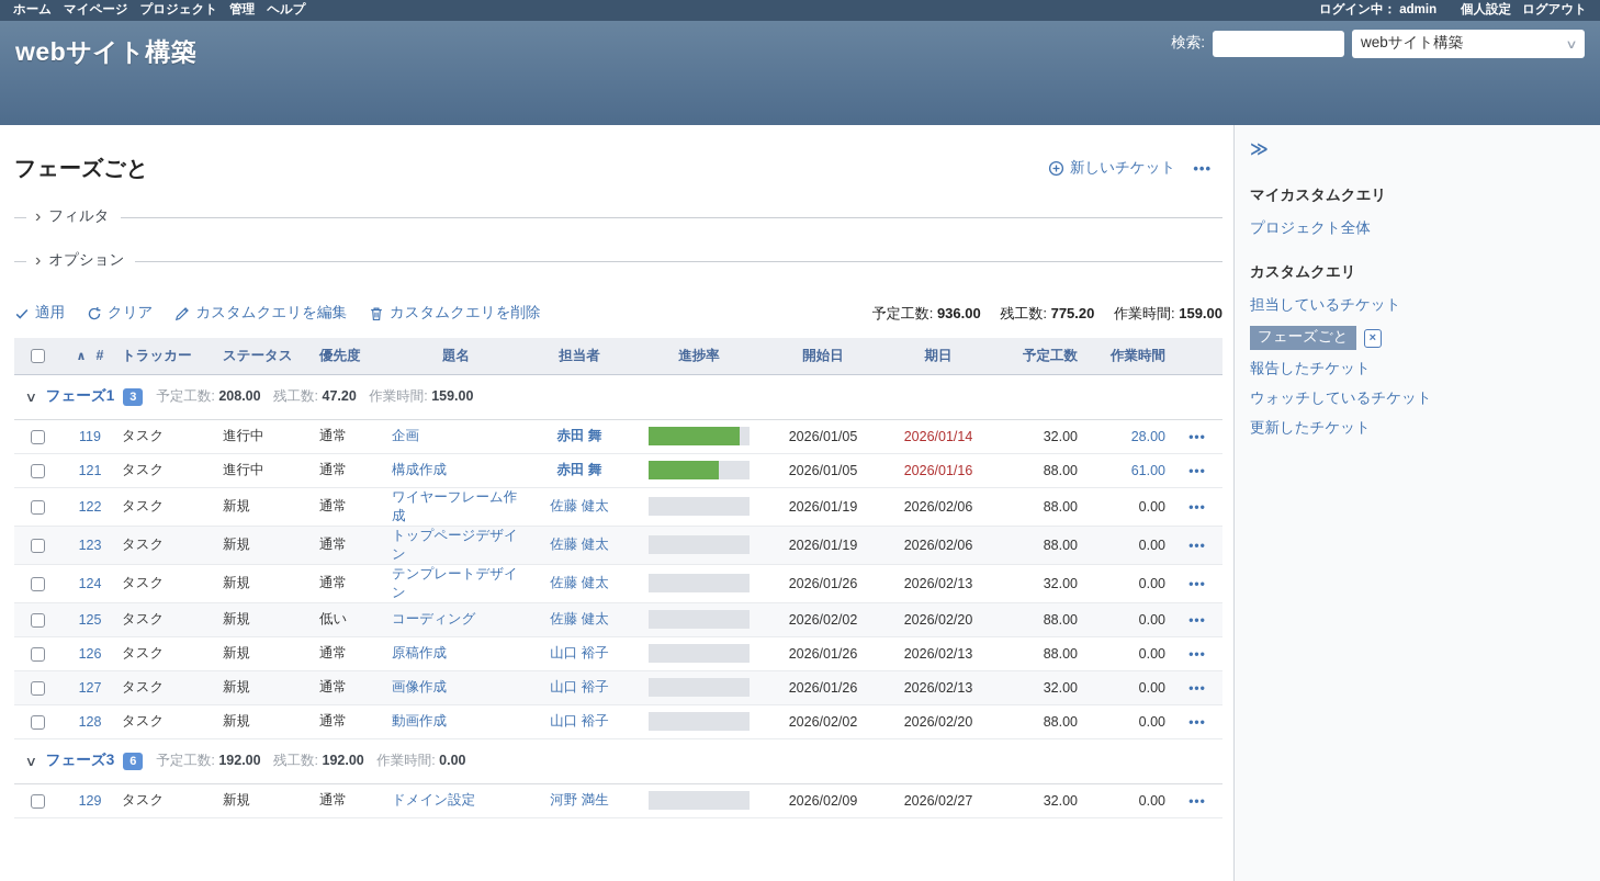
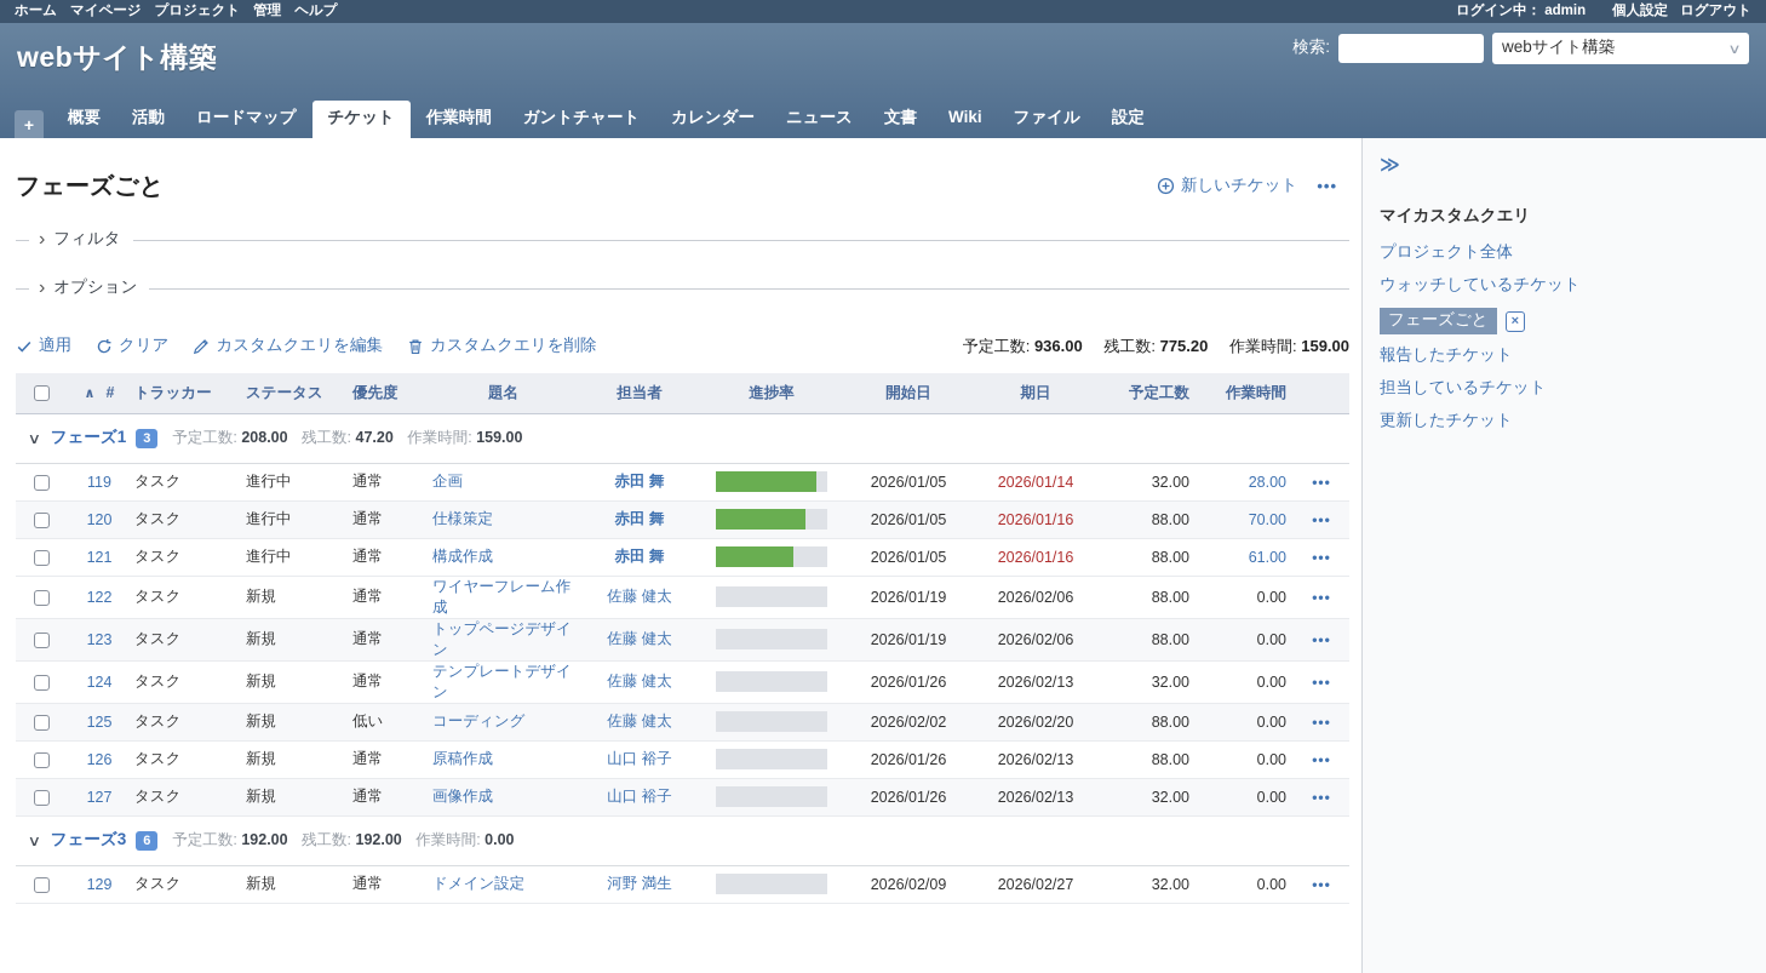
  ホーム マイページ プロジェクト 管理 ヘルプ
  ログイン中： admin
  個人設定 ログアウト
  webサイト構築
  検索:
  webサイト構築
  ∨
+ +
+ 概要
+ 活動
+ ロードマップ
+ チケット
+ 作業時間
+ ガントチャート
+ カレンダー
+ ニュース
+ 文書
+ Wiki
+ ファイル
+ 設定
  フェーズごと
  新しいチケット
  •••
  ›
  フィルタ
  ›
  オプション
  適用
  クリア
  カスタムクエリを編集
  カスタムクエリを削除
  予定工数: 936.00 残工数: 775.20 作業時間: 159.00
  	∧ #	トラッカー	ステータス	優先度	題名	担当者	進捗率	開始日	期日	予定工数	作業時間
  ∨ フェーズ1 3 予定工数: 208.00 残工数: 47.20 作業時間: 159.00
  	119	タスク	進行中	通常	企画	赤田 舞		2026/01/05	2026/01/14	32.00	28.00	•••
+ 	120	タスク	進行中	通常	仕様策定	赤田 舞		2026/01/05	2026/01/16	88.00	70.00	•••
  	121	タスク	進行中	通常	構成作成	赤田 舞		2026/01/05	2026/01/16	88.00	61.00	•••
  	122	タスク	新規	通常	ワイヤーフレーム作成	佐藤 健太		2026/01/19	2026/02/06	88.00	0.00	•••
  	123	タスク	新規	通常	トップページデザイン	佐藤 健太		2026/01/19	2026/02/06	88.00	0.00	•••
  	124	タスク	新規	通常	テンプレートデザイン	佐藤 健太		2026/01/26	2026/02/13	32.00	0.00	•••
  	125	タスク	新規	低い	コーディング	佐藤 健太		2026/02/02	2026/02/20	88.00	0.00	•••
  	126	タスク	新規	通常	原稿作成	山口 裕子		2026/01/26	2026/02/13	88.00	0.00	•••
  	127	タスク	新規	通常	画像作成	山口 裕子		2026/01/26	2026/02/13	32.00	0.00	•••
- 	128	タスク	新規	通常	動画作成	山口 裕子		2026/02/02	2026/02/20	88.00	0.00	•••
  ∨ フェーズ3 6 予定工数: 192.00 残工数: 192.00 作業時間: 0.00
  	129	タスク	新規	通常	ドメイン設定	河野 満生		2026/02/09	2026/02/27	32.00	0.00	•••
  ≫
  マイカスタムクエリ
  プロジェクト全体
- カスタムクエリ
- 担当しているチケット
+ ウォッチしているチケット
  フェーズごと
  ×
  報告したチケット
- ウォッチしているチケット
+ 担当しているチケット
  更新したチケット
